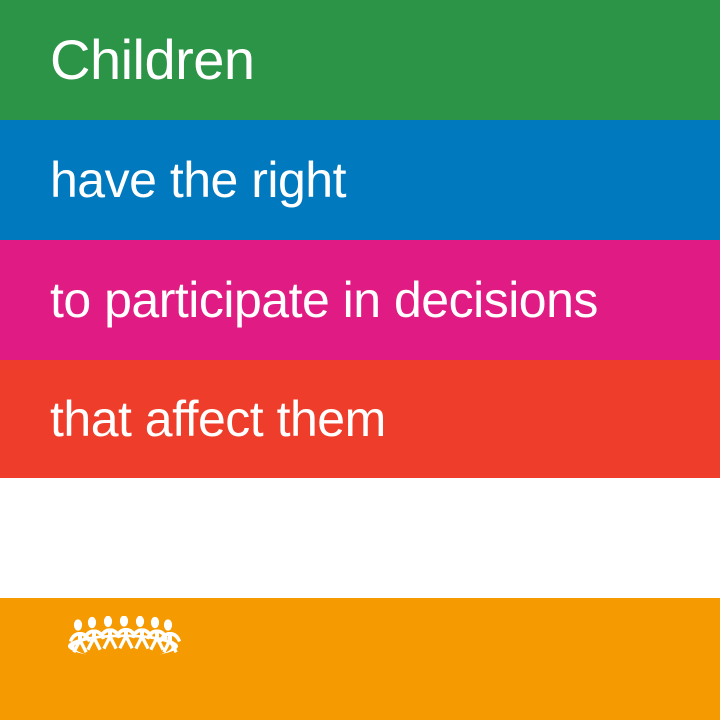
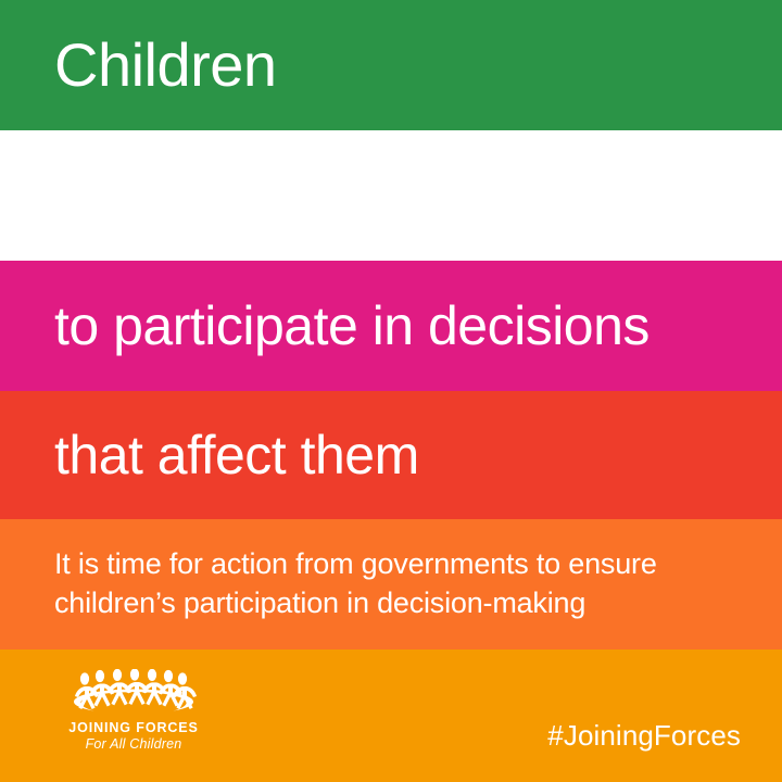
  Children
- have the right
  to participate in decisions
  that affect them
+ It is time for action from governments to ensure
+ children’s participation in decision-making
+ JOINING FORCES
+ For All Children
+ #JoiningForces
